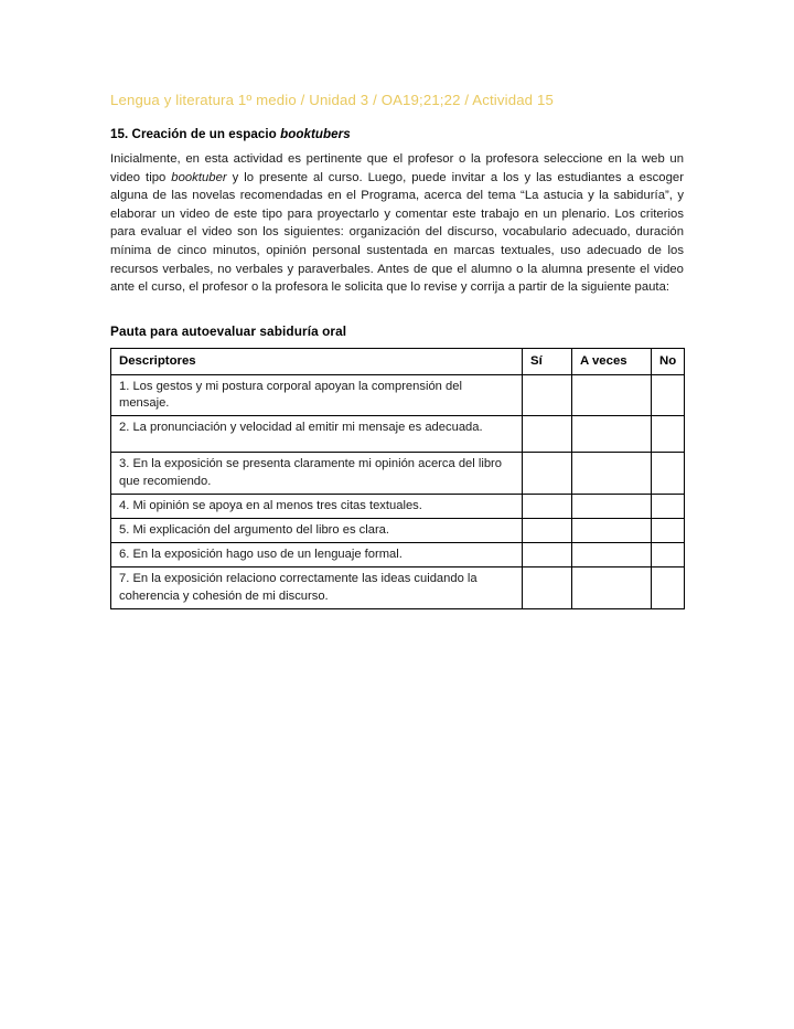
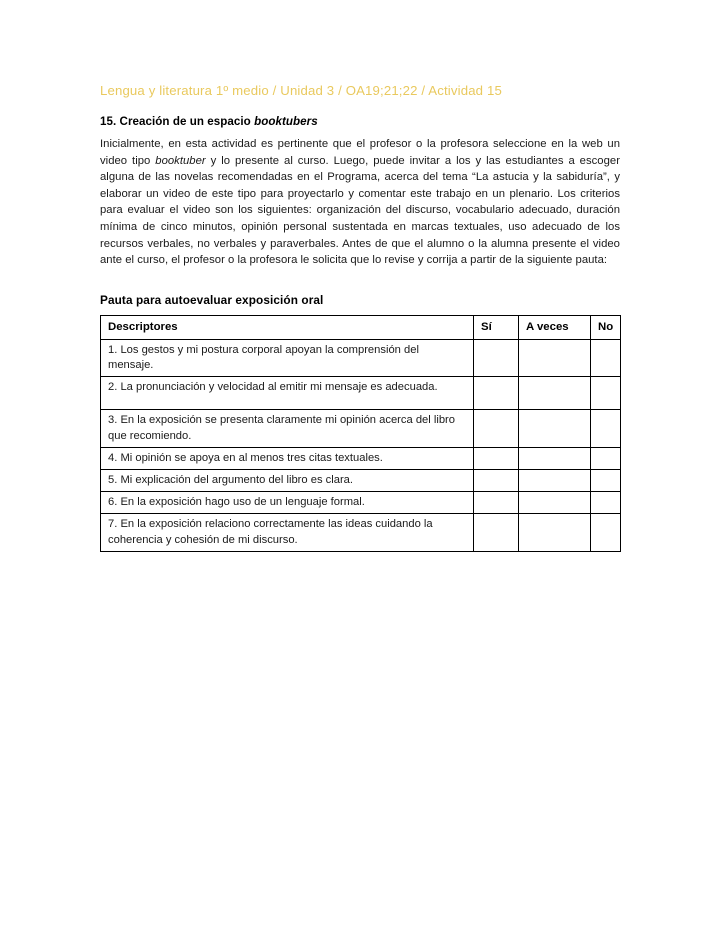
  Lengua y literatura 1º medio / Unidad 3 / OA19;21;22 / Actividad 15
  15. Creación de un espacio booktubers
  Inicialmente, en esta actividad es pertinente que el profesor o la profesora seleccione en la web un video tipo booktuber y lo presente al curso. Luego, puede invitar a los y las estudiantes a escoger alguna de las novelas recomendadas en el Programa, acerca del tema “La astucia y la sabiduría”, y elaborar un video de este tipo para proyectarlo y comentar este trabajo en un plenario. Los criterios para evaluar el video son los siguientes: organización del discurso, vocabulario adecuado, duración mínima de cinco minutos, opinión personal sustentada en marcas textuales, uso adecuado de los recursos verbales, no verbales y paraverbales. Antes de que el alumno o la alumna presente el video ante el curso, el profesor o la profesora le solicita que lo revise y corrija a partir de la siguiente pauta:
- Pauta para autoevaluar sabiduría oral
+ Pauta para autoevaluar exposición oral
  Descriptores	Sí	A veces	No
  1. Los gestos y mi postura corporal apoyan la comprensión del mensaje.
  2. La pronunciación y velocidad al emitir mi mensaje es adecuada.
  3. En la exposición se presenta claramente mi opinión acerca del libro que recomiendo.
  4. Mi opinión se apoya en al menos tres citas textuales.
  5. Mi explicación del argumento del libro es clara.
  6. En la exposición hago uso de un lenguaje formal.
  7. En la exposición relaciono correctamente las ideas cuidando la coherencia y cohesión de mi discurso.
